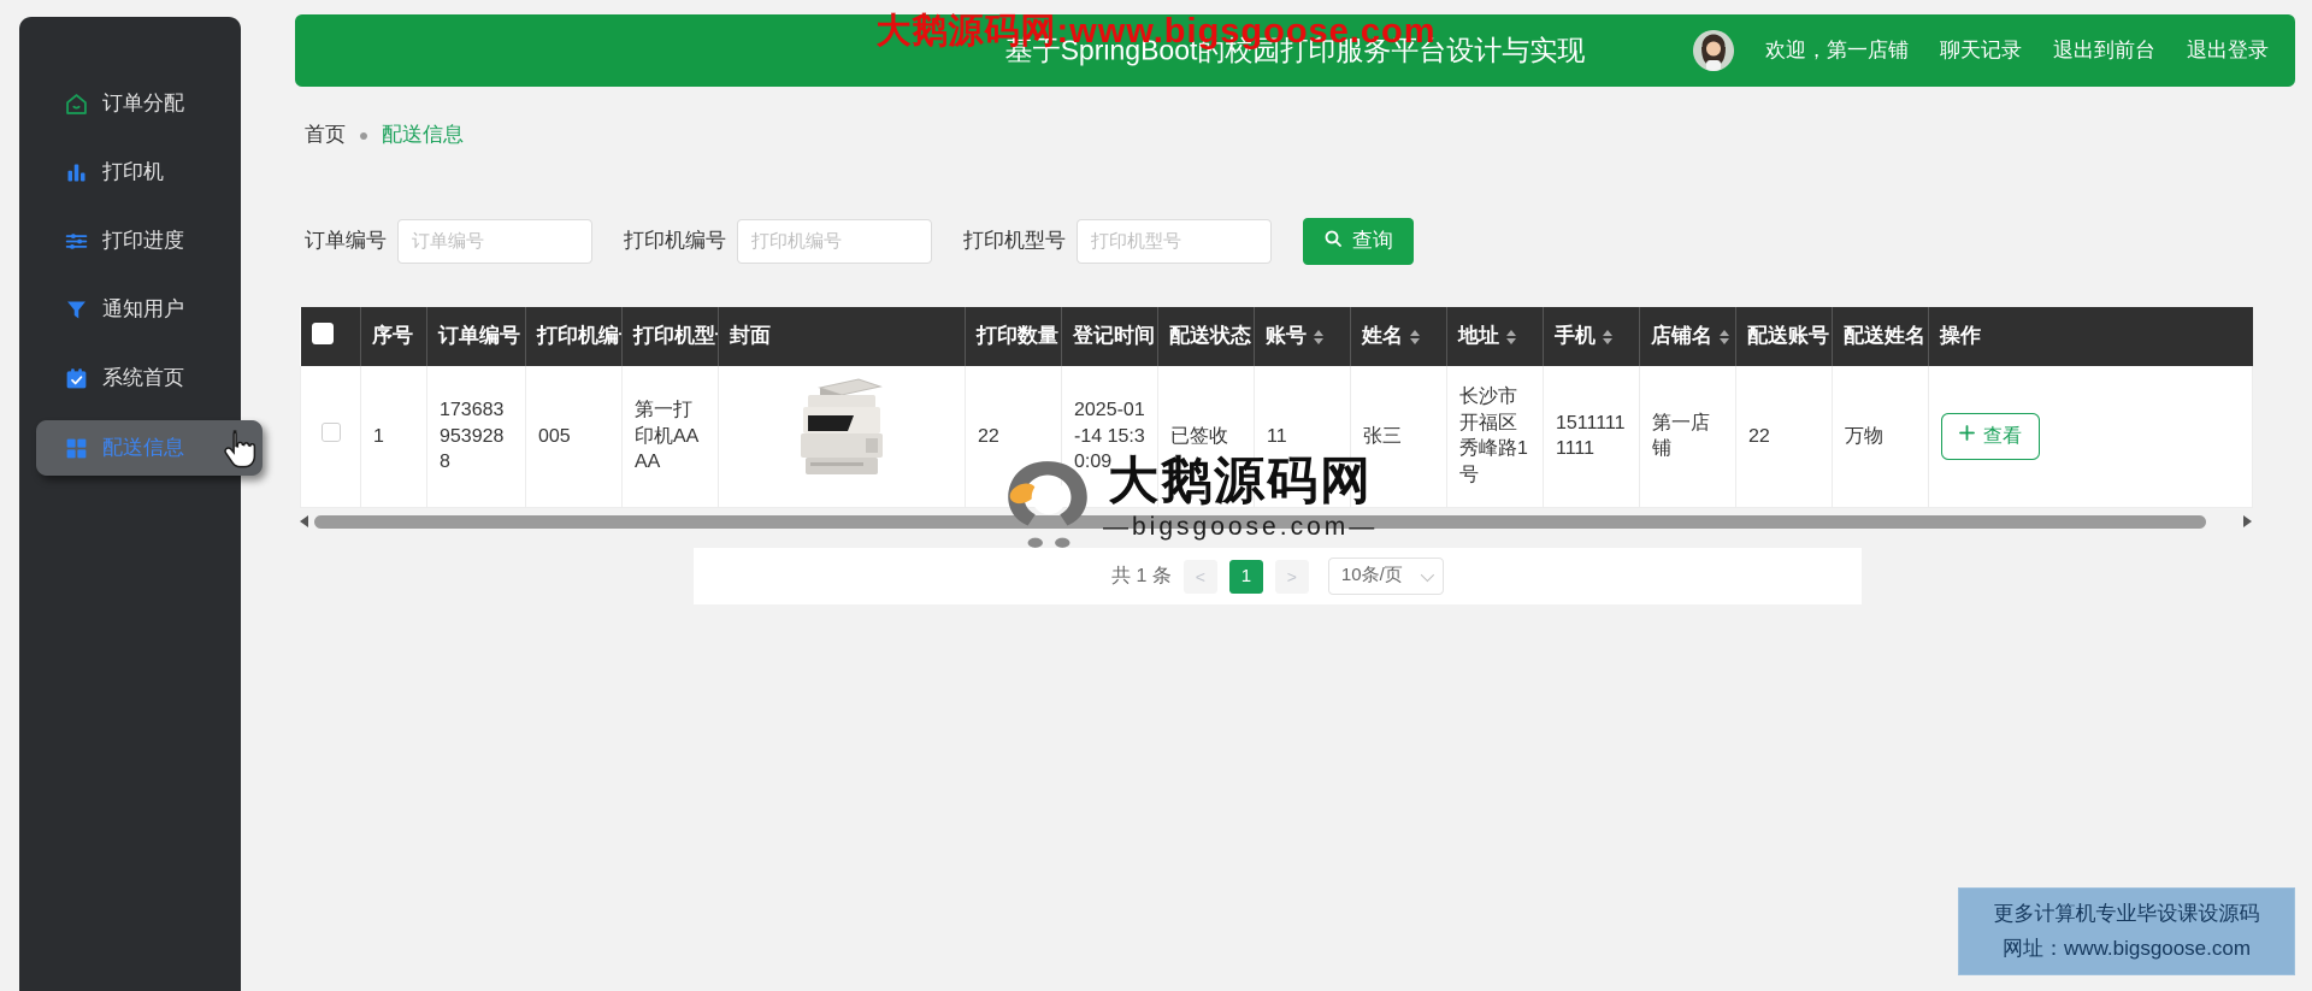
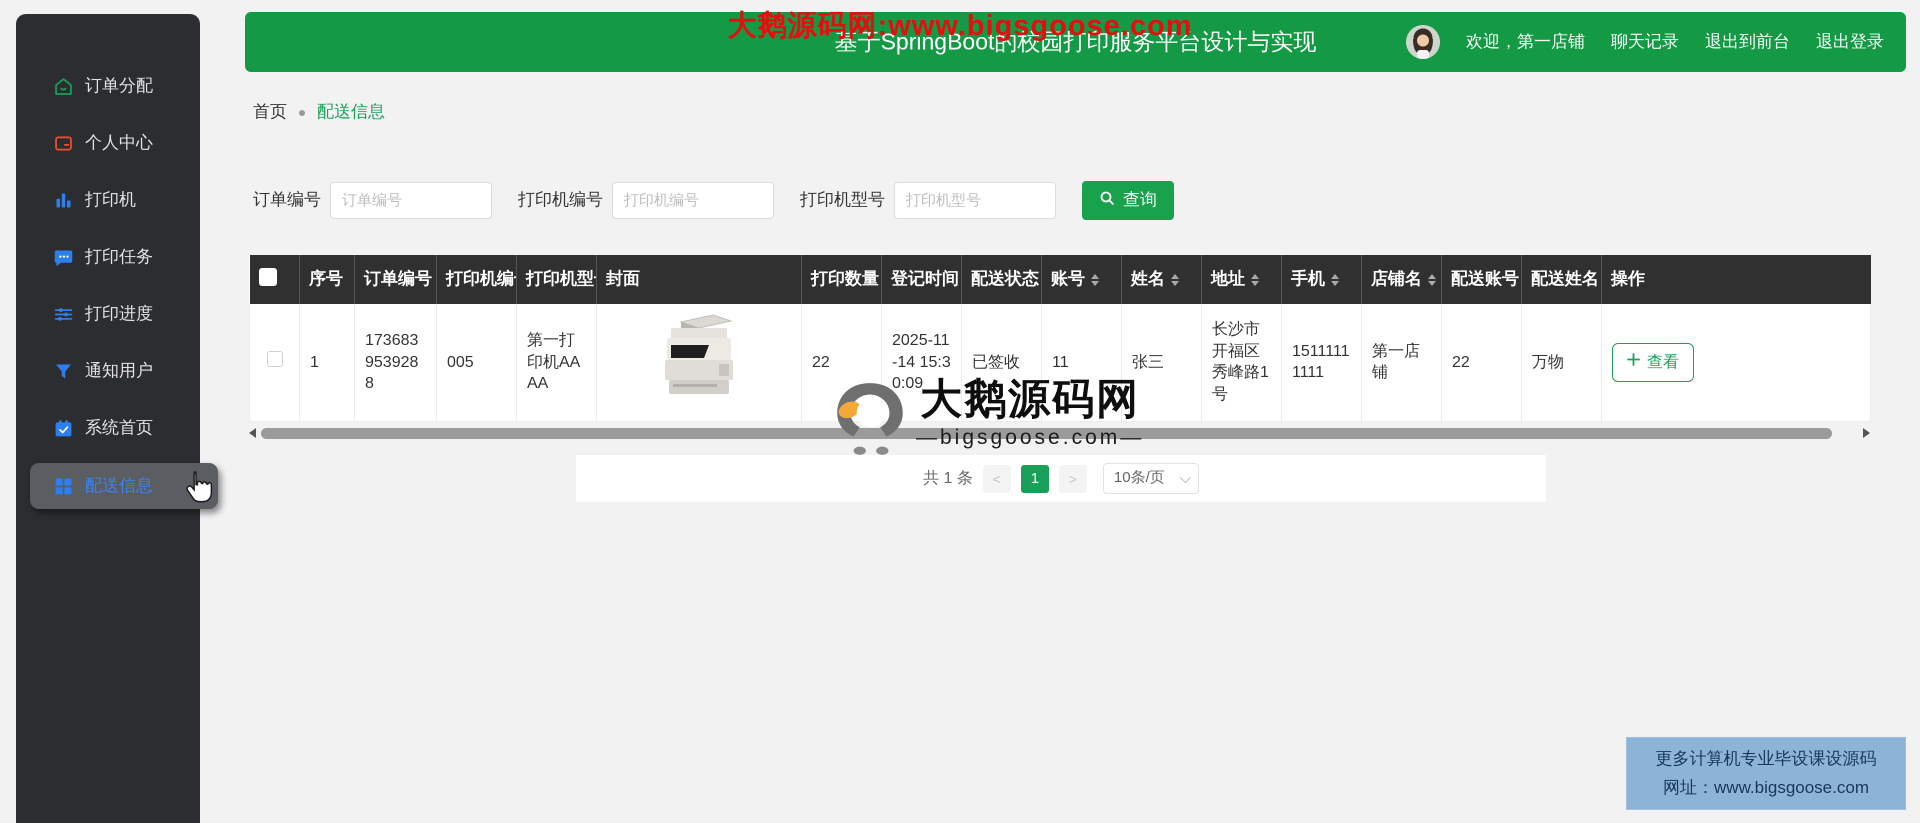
  大鹅源码网:www.bigsgoose.com
  订单分配
+ 个人中心
  打印机
+ 打印任务
  打印进度
  通知用户
  系统首页
  配送信息
  基于SpringBoot的校园打印服务平台设计与实现
  欢迎，第一店铺
  聊天记录
  退出到前台
  退出登录
  首页
  配送信息
  订单编号
  订单编号
  打印机编号
  打印机编号
  打印机型号
  打印机型号
  查询
  	序号	订单编号	打印机编	打印机型	封面	打印数量	登记时间	配送状态	账号	姓名	地址	手机	店铺名	配送账号	配送姓名	操作
- 	1	1736839539288	005	第一打印机AAAA		22	2025-01-14 15:30:09	已签收	11	张三	长沙市开福区秀峰路1号	15111111111	第一店铺	22	万物	查看
+ 	1	1736839539288	005	第一打印机AAAA		22	2025-11-14 15:30:09	已签收	11	张三	长沙市开福区秀峰路1号	15111111111	第一店铺	22	万物	查看
  大鹅源码网
  —bigsgoose.com—
  共 1 条
  <
  1
  >
  10条/页
  更多计算机专业毕设课设源码
  网址：www.bigsgoose.com
